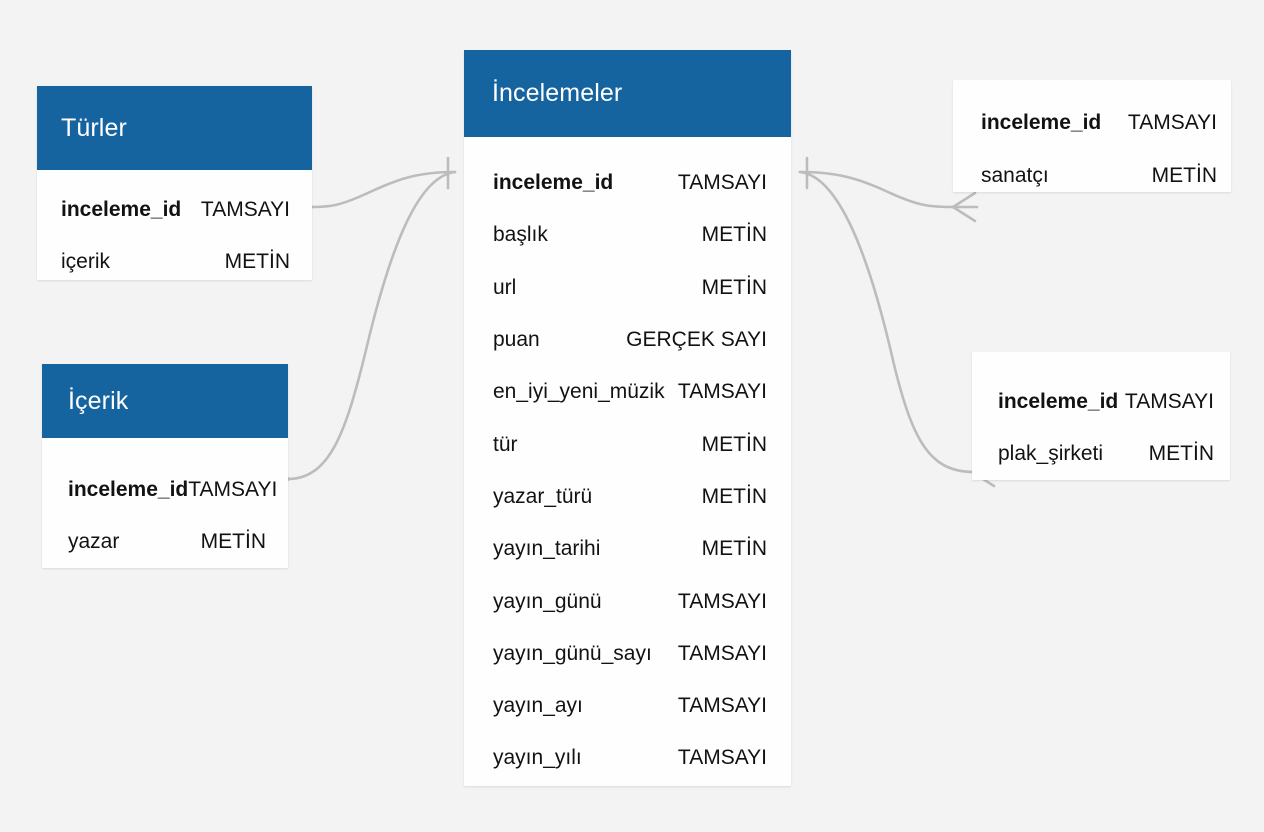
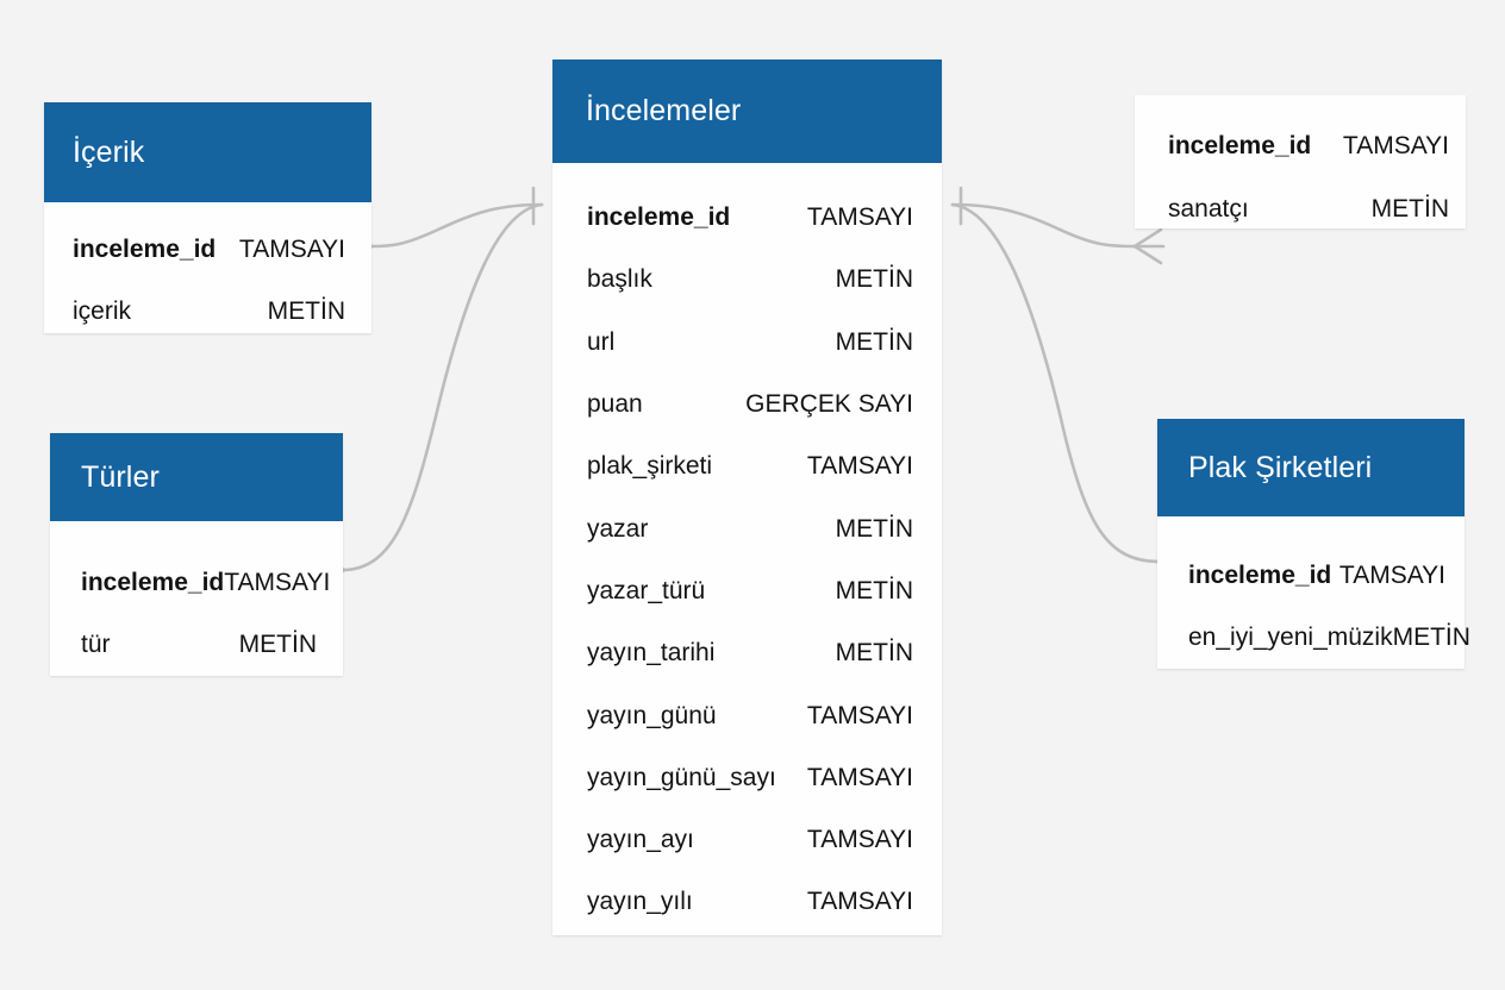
- Türler
+ İçerik
  inceleme_id
  TAMSAYI
  içerik
  METİN
- İçerik
+ Türler
  inceleme_id
  TAMSAYI
- yazar
+ tür
  METİN
  İncelemeler
  inceleme_id
  TAMSAYI
  başlık
  METİN
  url
  METİN
  puan
  GERÇEK SAYI
- en_iyi_yeni_müzik
+ plak_şirketi
  TAMSAYI
- tür
+ yazar
  METİN
  yazar_türü
  METİN
  yayın_tarihi
  METİN
  yayın_günü
  TAMSAYI
  yayın_günü_sayı
  TAMSAYI
  yayın_ayı
  TAMSAYI
  yayın_yılı
  TAMSAYI
  inceleme_id
  TAMSAYI
  sanatçı
  METİN
+ Plak Şirketleri
  inceleme_id
  TAMSAYI
- plak_şirketi
+ en_iyi_yeni_müzik
  METİN
